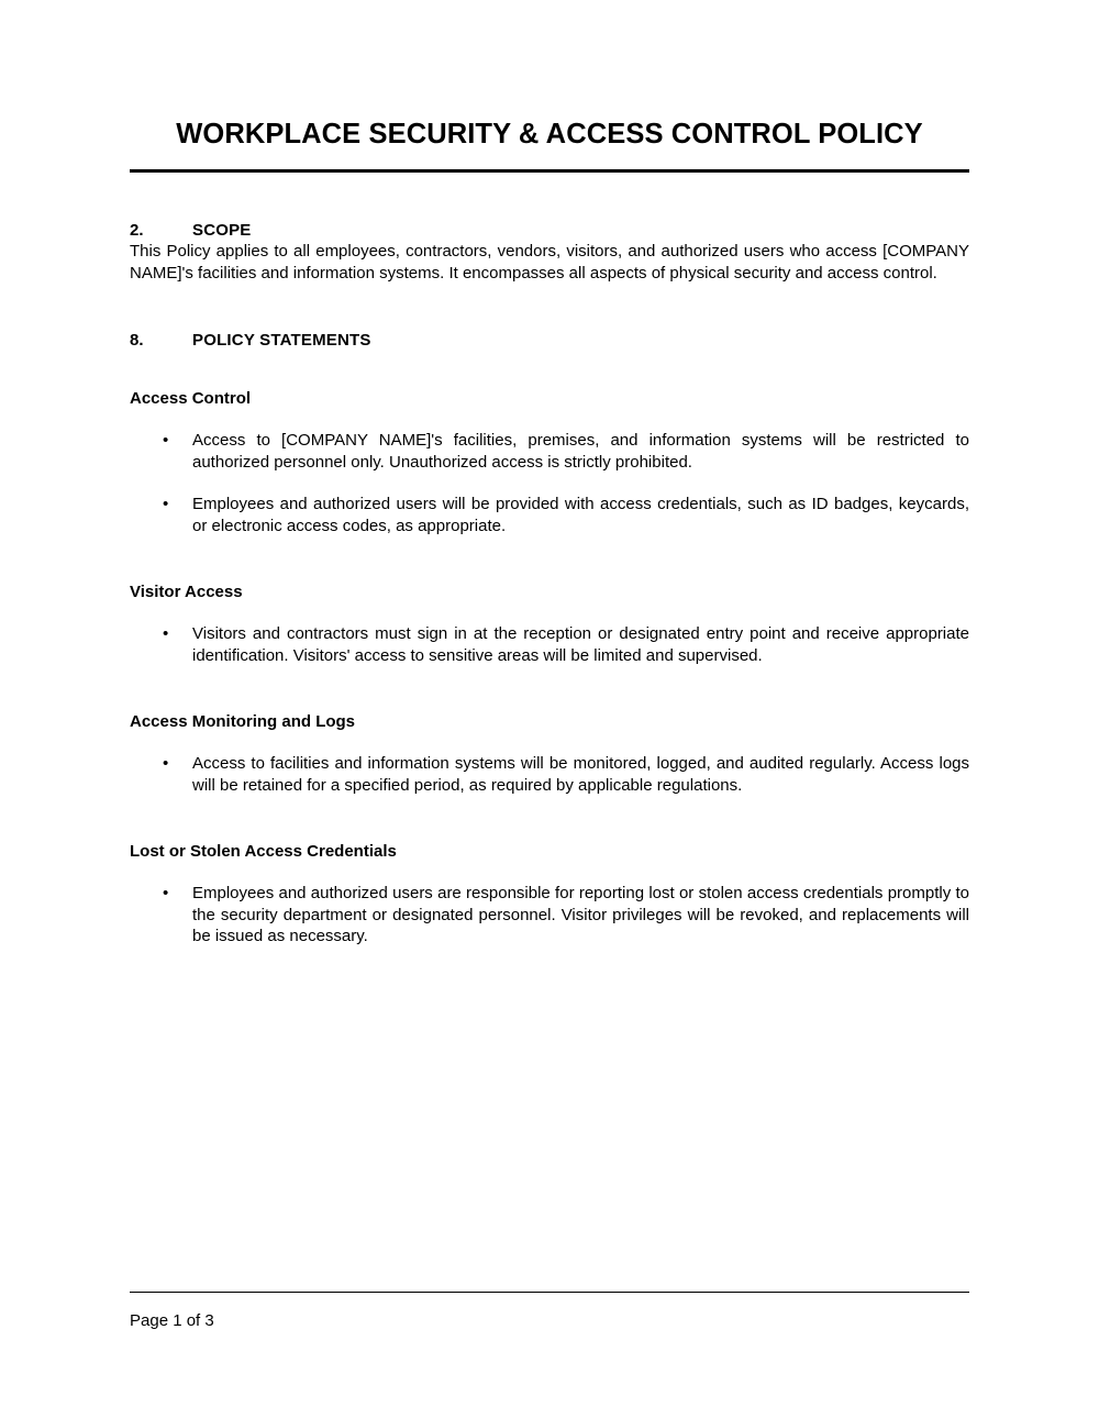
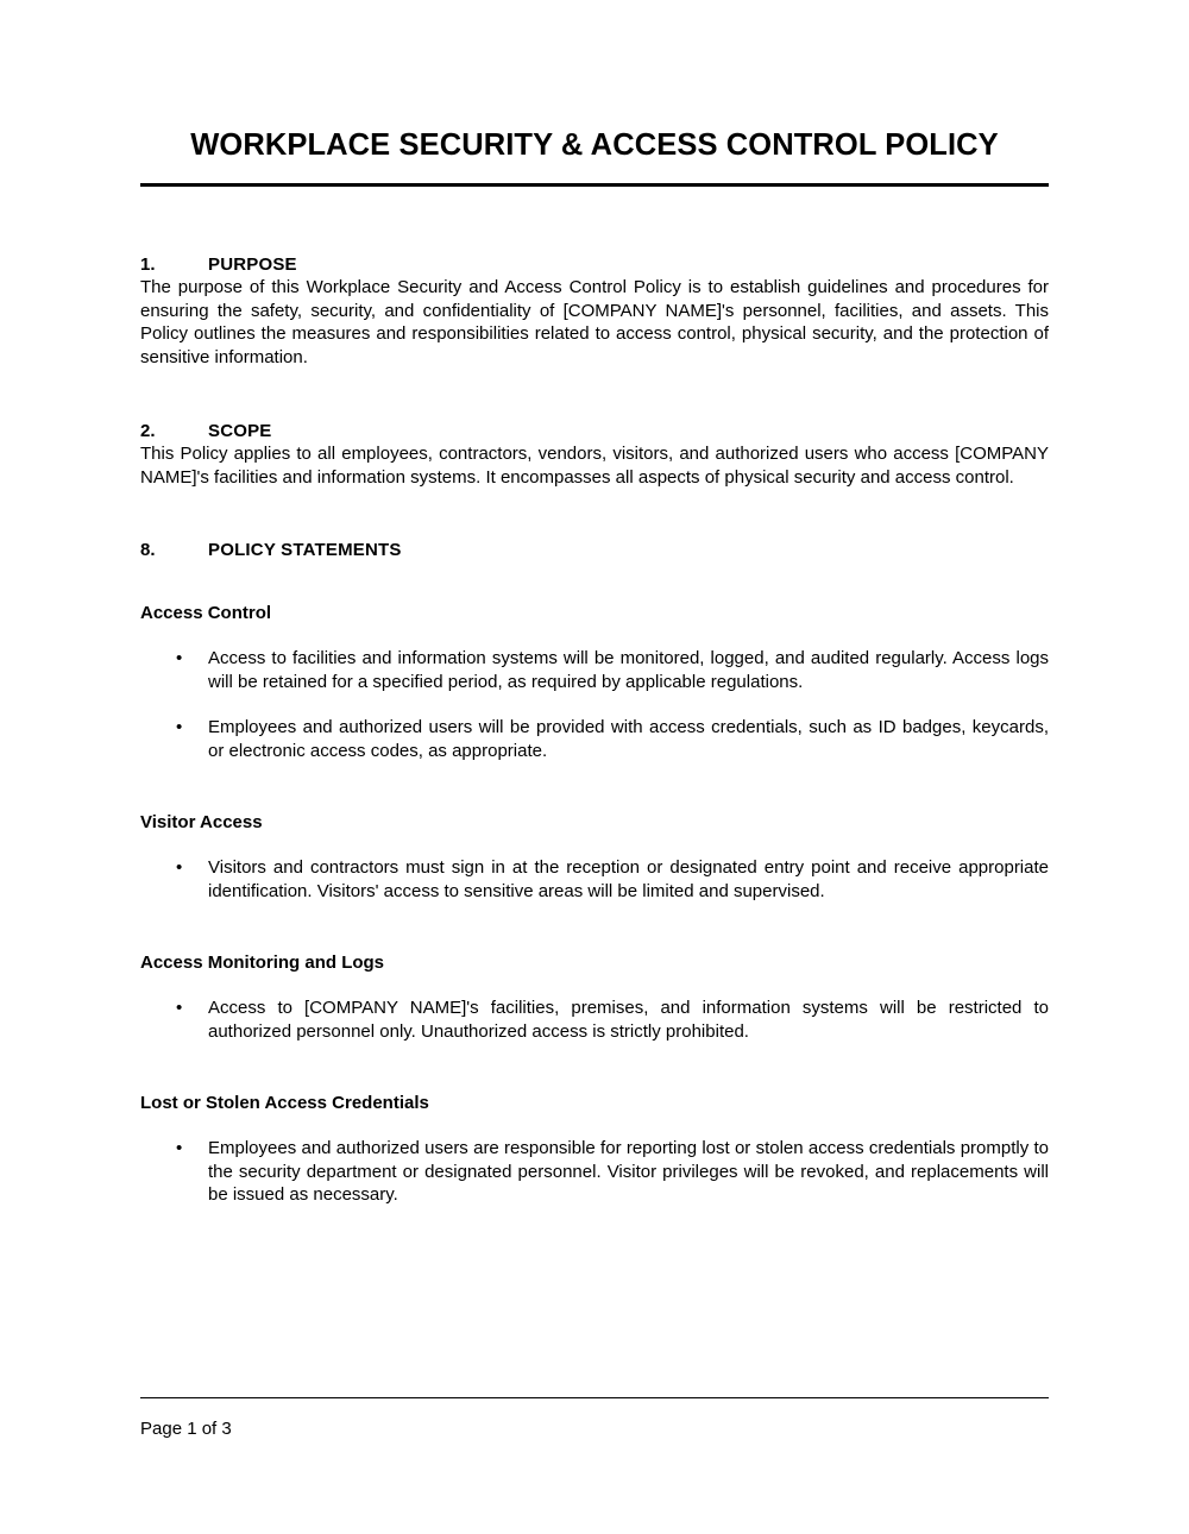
  WORKPLACE SECURITY & ACCESS CONTROL POLICY
+ 1.
+ PURPOSE
+ The purpose of this Workplace Security and Access Control Policy is to establish guidelines and procedures for ensuring the safety, security, and confidentiality of [COMPANY NAME]'s personnel, facilities, and assets. This Policy outlines the measures and responsibilities related to access control, physical security, and the protection of sensitive information.
  2.
  SCOPE
  This Policy applies to all employees, contractors, vendors, visitors, and authorized users who access [COMPANY NAME]'s facilities and information systems. It encompasses all aspects of physical security and access control.
  8.
  POLICY STATEMENTS
  Access Control
  •
- Access to [COMPANY NAME]'s facilities, premises, and information systems will be restricted to authorized personnel only. Unauthorized access is strictly prohibited.
+ Access to facilities and information systems will be monitored, logged, and audited regularly. Access logs will be retained for a specified period, as required by applicable regulations.
  •
  Employees and authorized users will be provided with access credentials, such as ID badges, keycards, or electronic access codes, as appropriate.
  Visitor Access
  •
  Visitors and contractors must sign in at the reception or designated entry point and receive appropriate identification. Visitors' access to sensitive areas will be limited and supervised.
  Access Monitoring and Logs
  •
- Access to facilities and information systems will be monitored, logged, and audited regularly. Access logs will be retained for a specified period, as required by applicable regulations.
+ Access to [COMPANY NAME]'s facilities, premises, and information systems will be restricted to authorized personnel only. Unauthorized access is strictly prohibited.
  Lost or Stolen Access Credentials
  •
  Employees and authorized users are responsible for reporting lost or stolen access credentials promptly to the security department or designated personnel. Visitor privileges will be revoked, and replacements will be issued as necessary.
  Page 1 of 3
